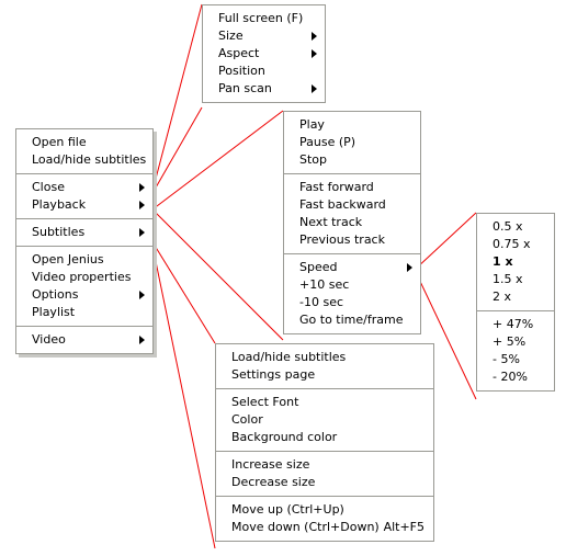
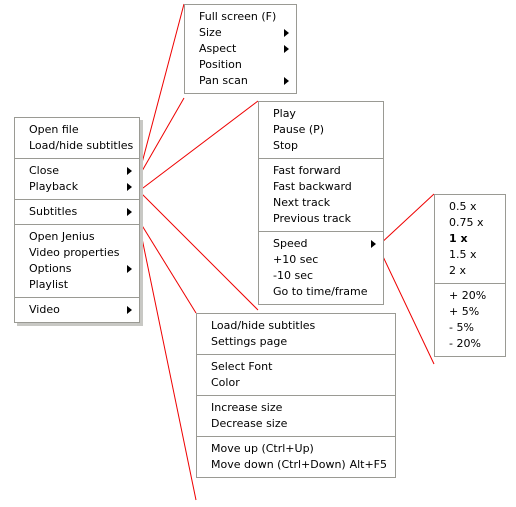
  Open file
  Load/hide subtitles
  Close
  Playback
  Subtitles
  Open Jenius
  Video properties
  Options
  Playlist
  Video
  Full screen (F)
  Size
  Aspect
  Position
  Pan scan
  Play
  Pause (P)
  Stop
  Fast forward
  Fast backward
  Next track
  Previous track
  Speed
  +10 sec
  -10 sec
  Go to time/frame
  0.5 x
  0.75 x
  1 x
  1.5 x
  2 x
- + 47%
+ + 20%
  + 5%
  - 5%
  - 20%
  Load/hide subtitles
  Settings page
  Select Font
  Color
- Background color
  Increase size
  Decrease size
  Move up (Ctrl+Up)
  Move down (Ctrl+Down)
  Alt+F5
